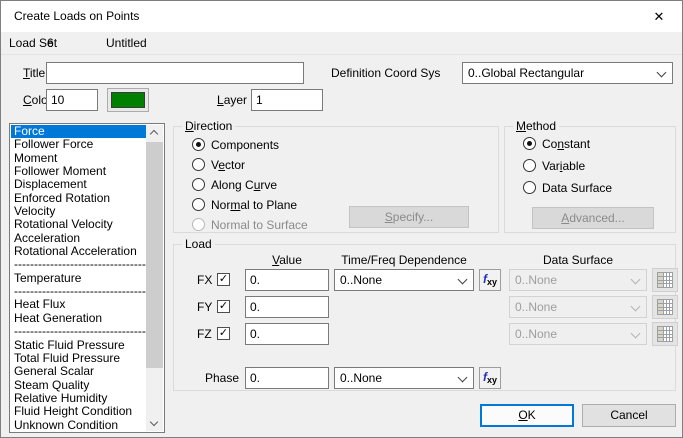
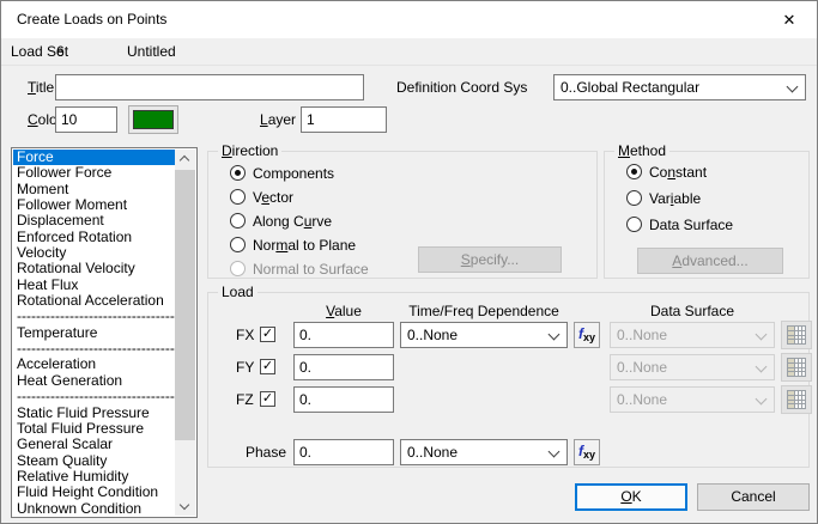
  Create Loads on Points
  ✕
  Load Set
  6
  Untitled
  Title
  Definition Coord Sys
  0..Global Rectangular
  Colo
  10
  Layer
  1
  Force
  Follower Force
  Moment
  Follower Moment
  Displacement
  Enforced Rotation
  Velocity
  Rotational Velocity
- Acceleration
+ Heat Flux
  Rotational Acceleration
  ---------------------------------
  Temperature
  ---------------------------------
- Heat Flux
+ Acceleration
  Heat Generation
  ---------------------------------
  Static Fluid Pressure
  Total Fluid Pressure
  General Scalar
  Steam Quality
  Relative Humidity
  Fluid Height Condition
  Unknown Condition
  Direction
  Components
  Vector
  Along Curve
  Normal to Plane
  Normal to Surface
  Specify...
  Method
  Constant
  Variable
  Data Surface
  Advanced...
  Load
  Value
  Time/Freq Dependence
  Data Surface
  FX
  ✓
  0.
  0..None
  fxy
  0..None
  FY
  ✓
  0.
  0..None
  FZ
  ✓
  0.
  0..None
  Phase
  0.
  0..None
  fxy
  OK
  Cancel
